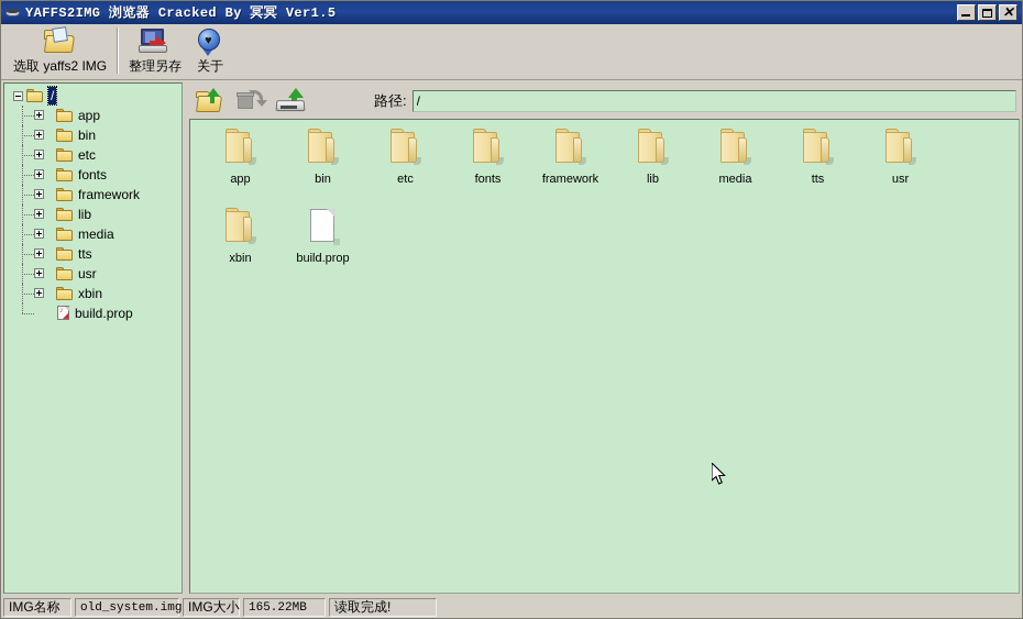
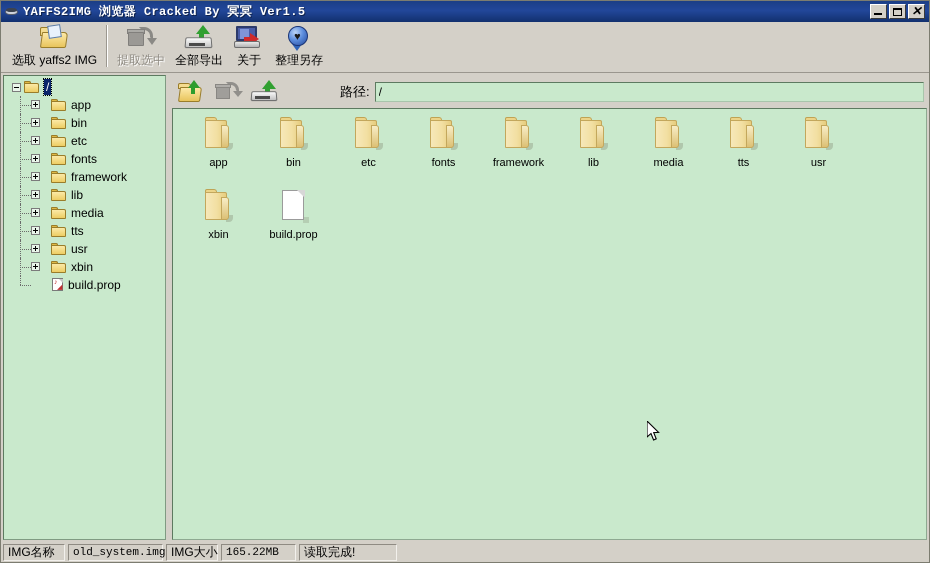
  YAFFS2IMG 浏览器 Cracked By 冥冥 Ver1.5
  ✕
  选取 yaffs2 IMG
+ 提取选中
+ 全部导出
- 整理另存
+ 关于
  ♥
- 关于
+ 整理另存
  /
  app
  bin
  etc
  fonts
  framework
  lib
  media
  tts
  usr
  xbin
  build.prop
  路径:
  /
  app
  bin
  etc
  fonts
  framework
  lib
  media
  tts
  usr
  xbin
  build.prop
  IMG名称
  old_system.img
  IMG大小
  165.22MB
  读取完成!
